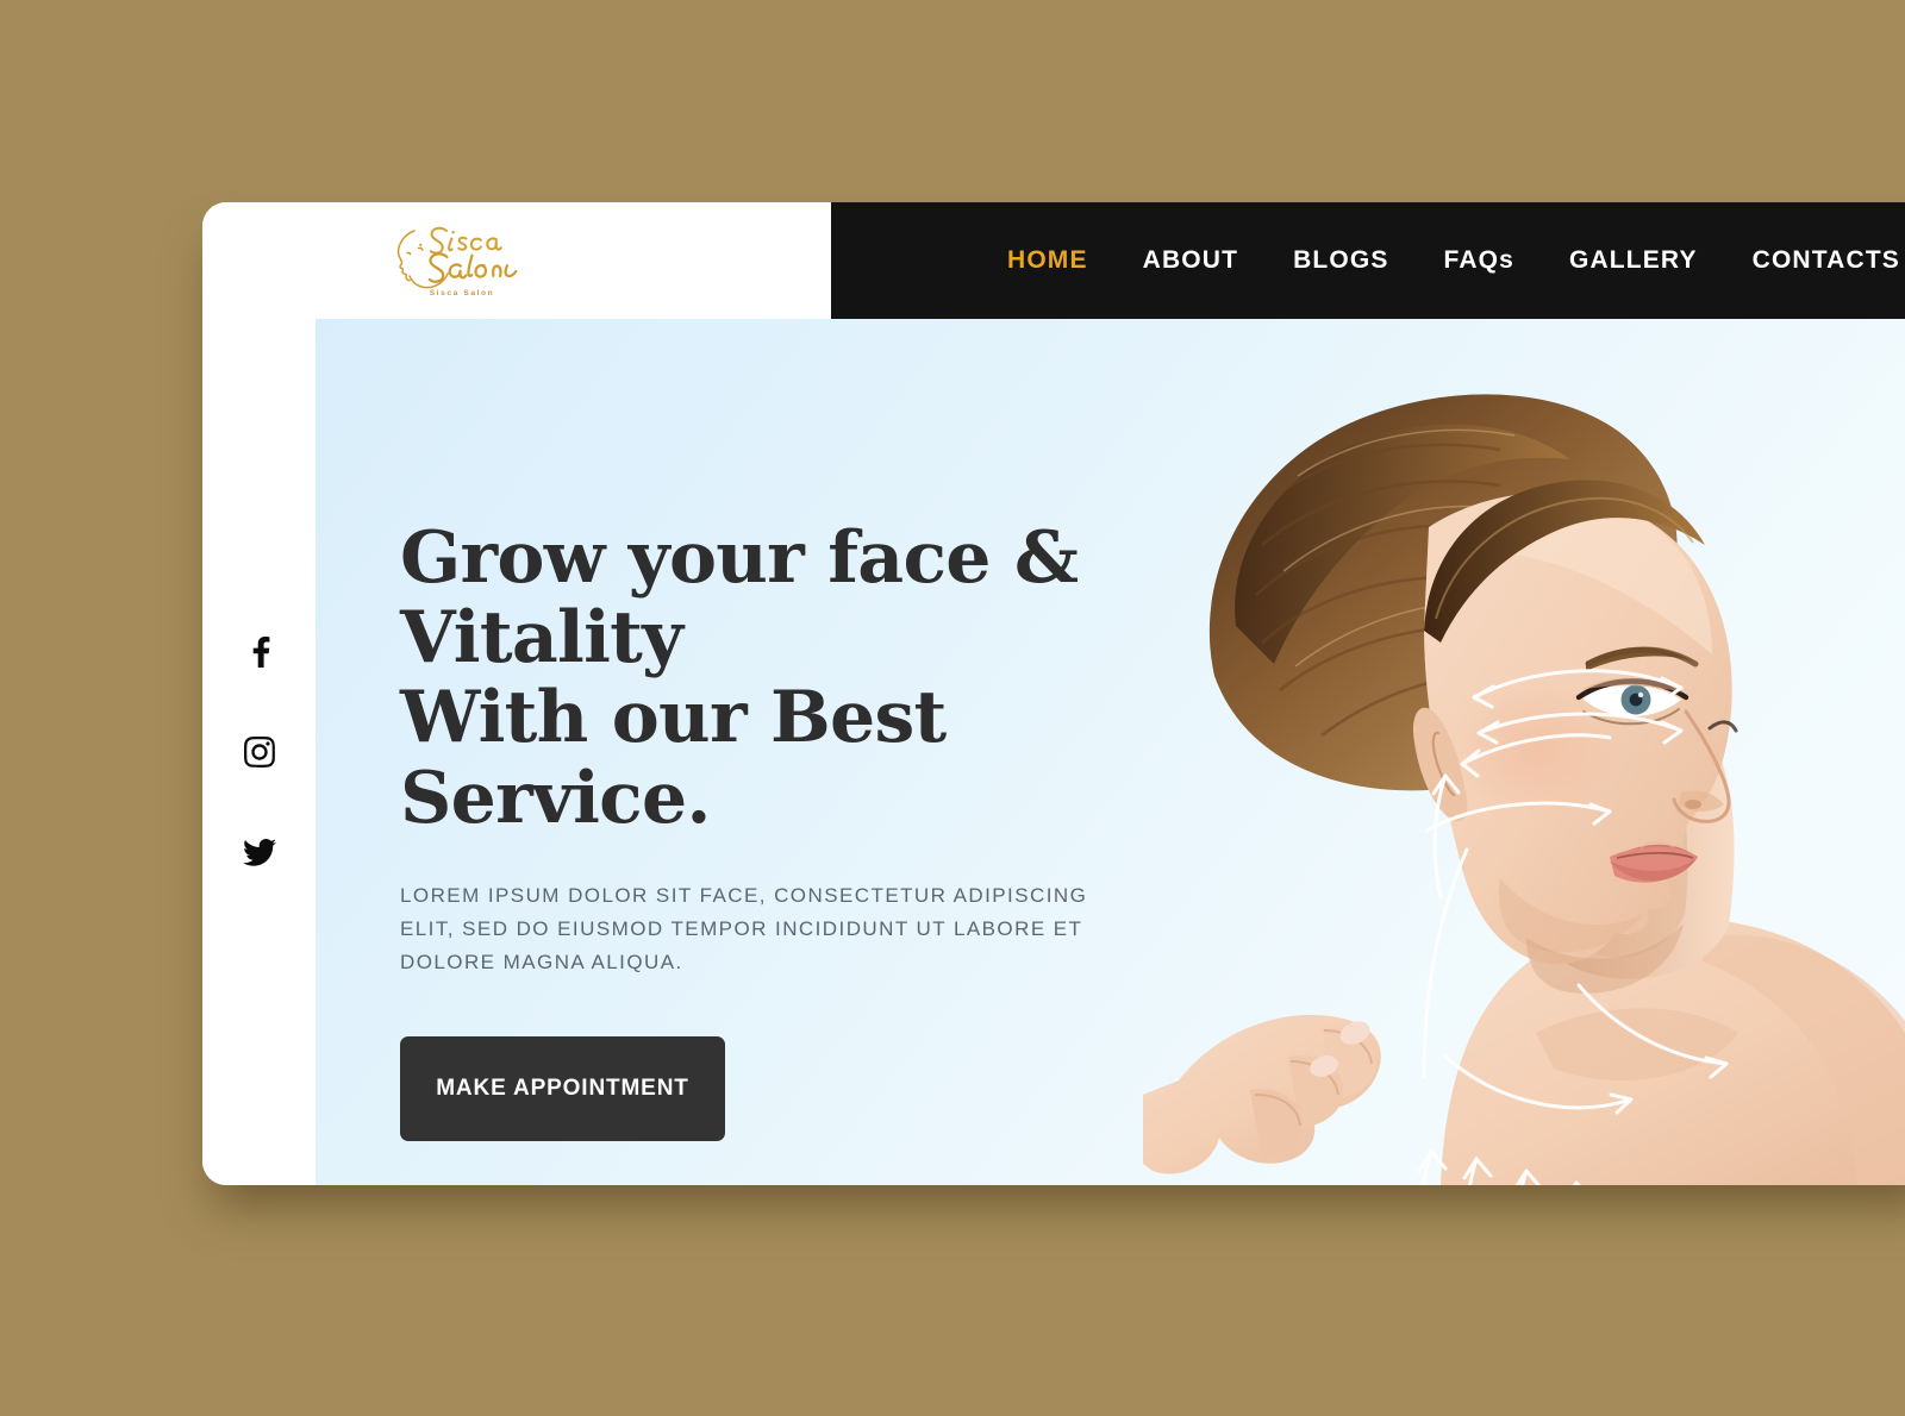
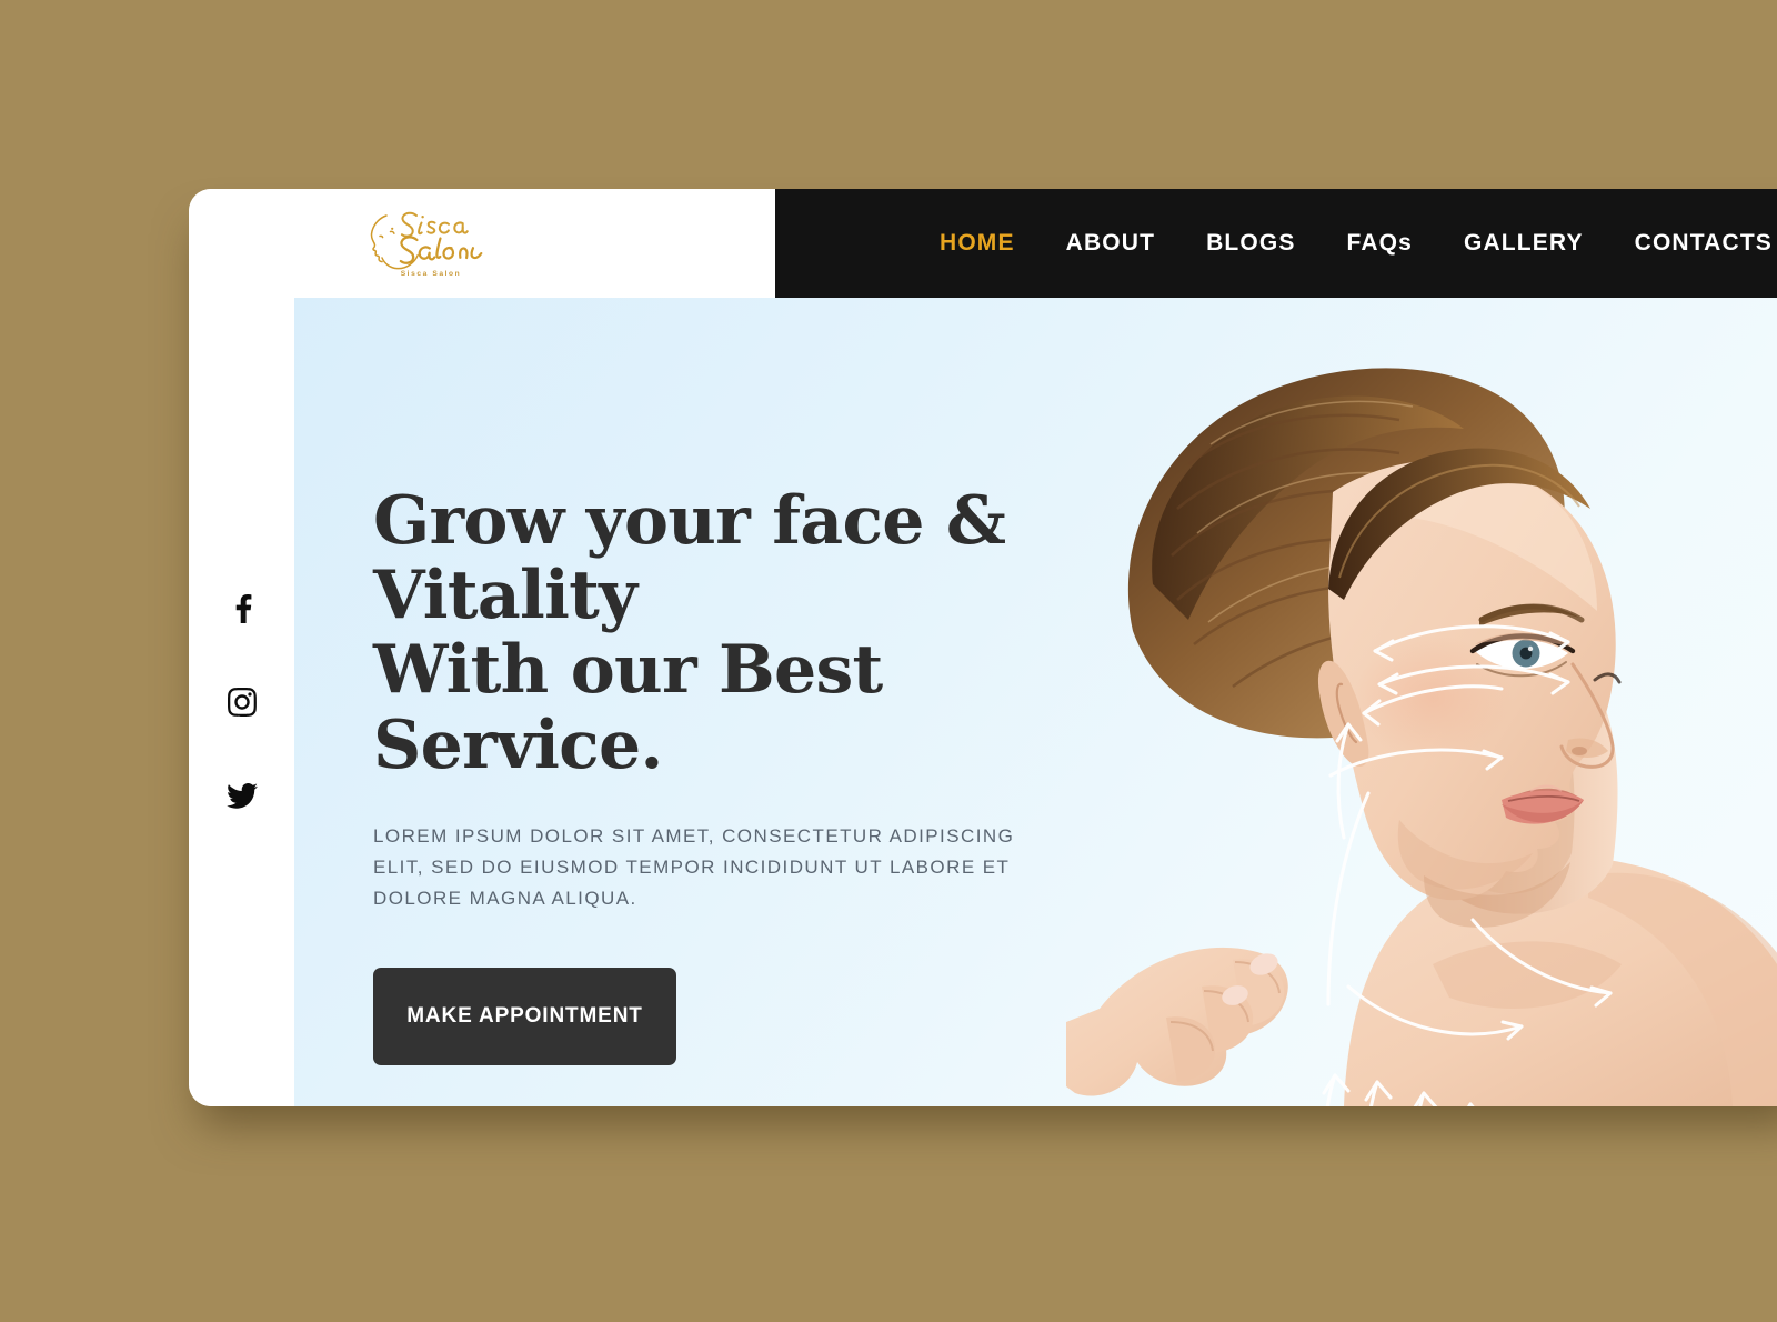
  HOME
  ABOUT
  BLOGS
  FAQs
  GALLERY
  CONTACTS
  Grow your face & Vitality
  With our Best Service.
- LOREM IPSUM DOLOR SIT FACE, CONSECTETUR ADIPISCING ELIT, SED DO EIUSMOD TEMPOR INCIDIDUNT UT LABORE ET DOLORE MAGNA ALIQUA.
+ LOREM IPSUM DOLOR SIT AMET, CONSECTETUR ADIPISCING ELIT, SED DO EIUSMOD TEMPOR INCIDIDUNT UT LABORE ET DOLORE MAGNA ALIQUA.
  MAKE APPOINTMENT
